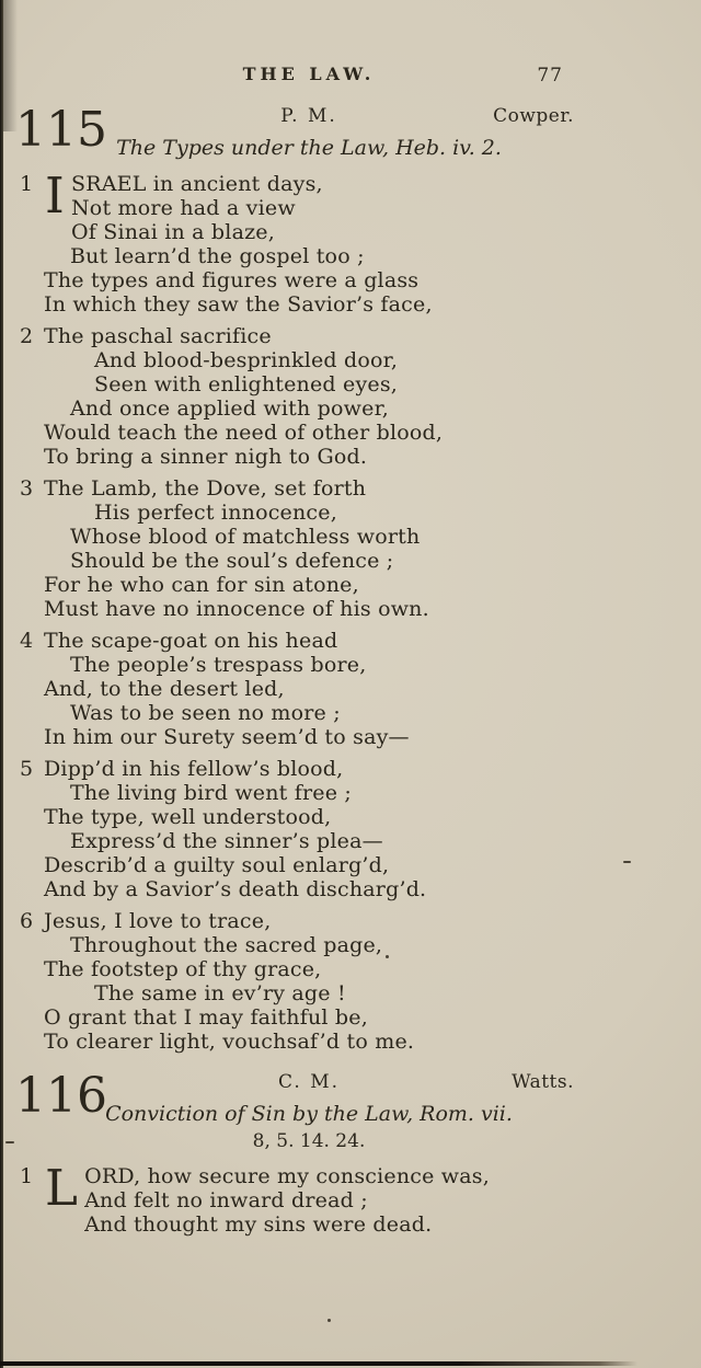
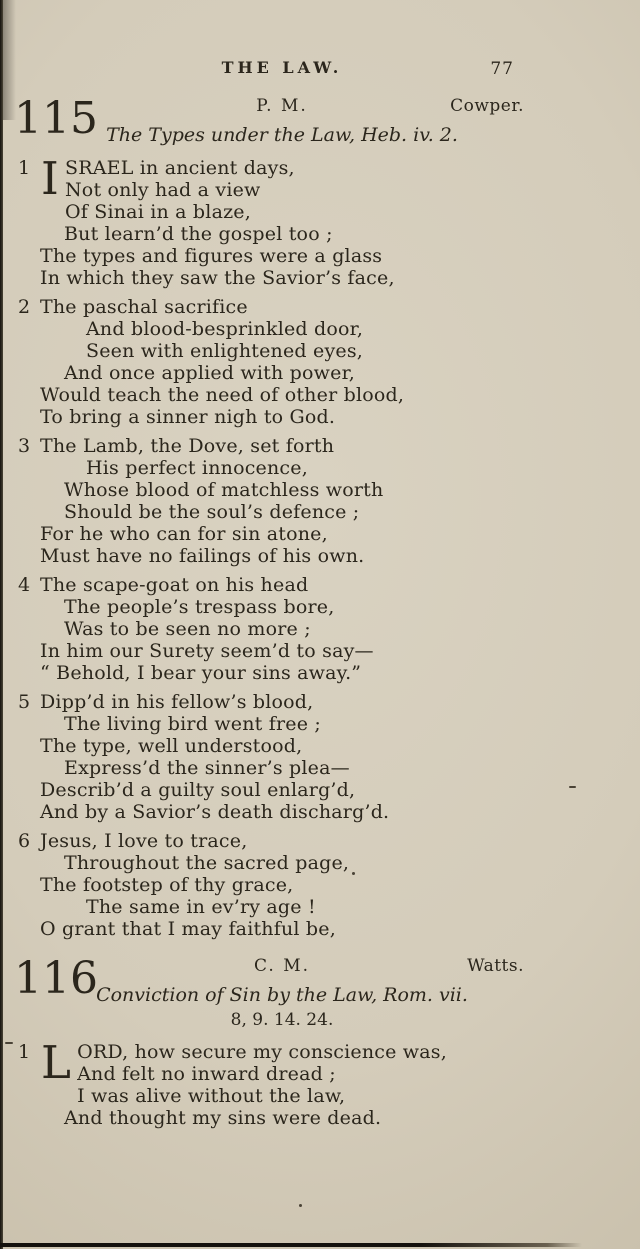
  THE LAW.
  77
  115
  P. M.
  Cowper.
  The Types under the Law, Heb. iv. 2.
  1
  I
  SRAEL in ancient days,
- Not more had a view
+ Not only had a view
  Of Sinai in a blaze,
  But learn’d the gospel too ;
  The types and figures were a glass
  In which they saw the Savior’s face,
  2
  The paschal sacrifice
  And blood-besprinkled door,
  Seen with enlightened eyes,
  And once applied with power,
  Would teach the need of other blood,
  To bring a sinner nigh to God.
  3
  The Lamb, the Dove, set forth
  His perfect innocence,
  Whose blood of matchless worth
  Should be the soul’s defence ;
  For he who can for sin atone,
- Must have no innocence of his own.
+ Must have no failings of his own.
  4
  The scape-goat on his head
  The people’s trespass bore,
- And, to the desert led,
  Was to be seen no more ;
  In him our Surety seem’d to say—
+ “ Behold, I bear your sins away.”
  5
  Dipp’d in his fellow’s blood,
  The living bird went free ;
  The type, well understood,
  Express’d the sinner’s plea—
  Describ’d a guilty soul enlarg’d,
  And by a Savior’s death discharg’d.
  6
  Jesus, I love to trace,
  Throughout the sacred page,
  The footstep of thy grace,
  The same in ev’ry age !
  O grant that I may faithful be,
- To clearer light, vouchsaf’d to me.
  116
  C. M.
  Watts.
  Conviction of Sin by the Law, Rom. vii.
- 8, 5. 14. 24.
+ 8, 9. 14. 24.
  1
  L
  ORD, how secure my conscience was,
  And felt no inward dread ;
+ I was alive without the law,
  And thought my sins were dead.
